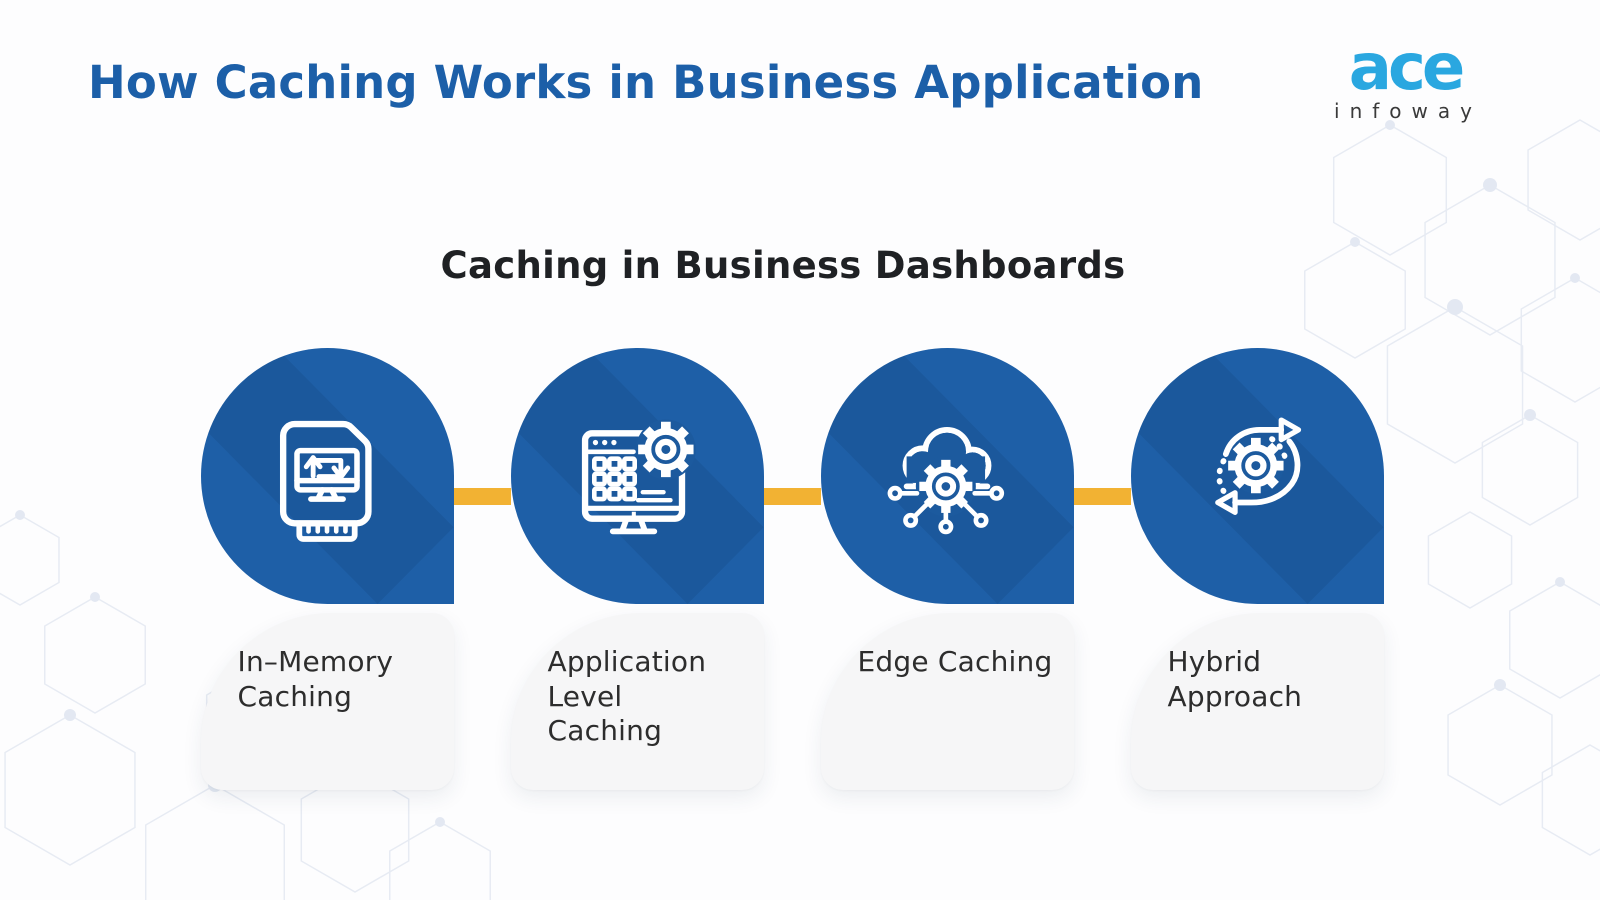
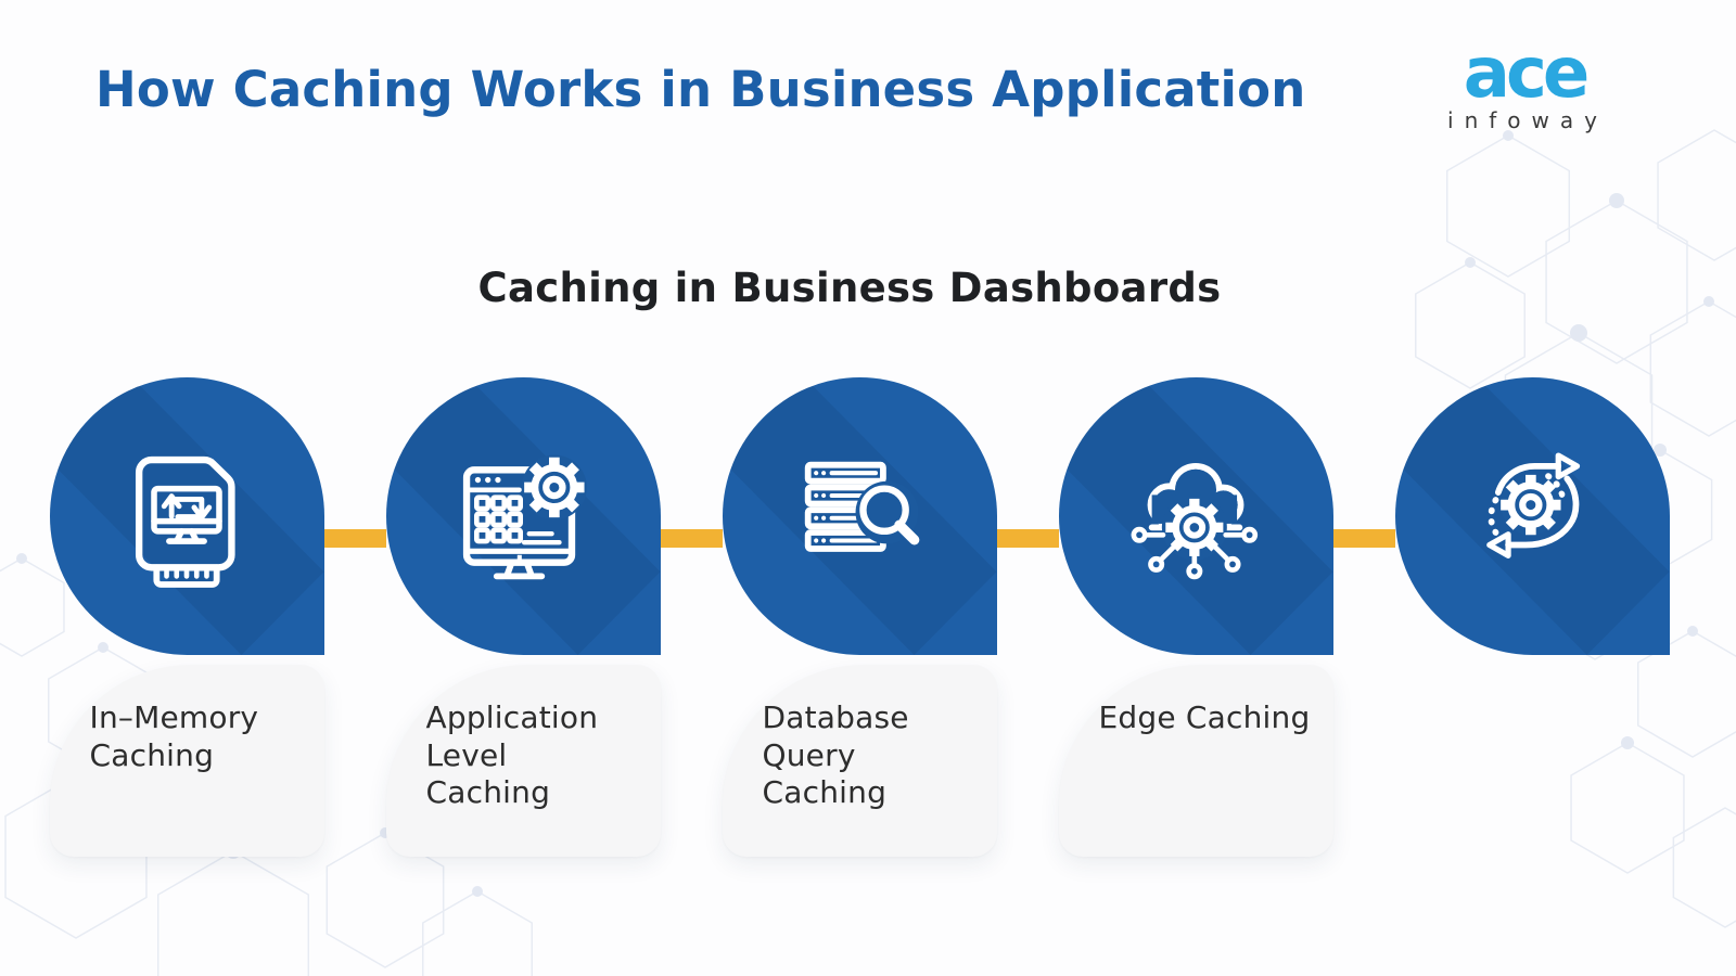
  How Caching Works in Business Application
  ace
  infoway
  Caching in Business Dashboards
  In–Memory Caching
  Application Level Caching
+ Database Query Caching
  Edge Caching
- Hybrid Approach
